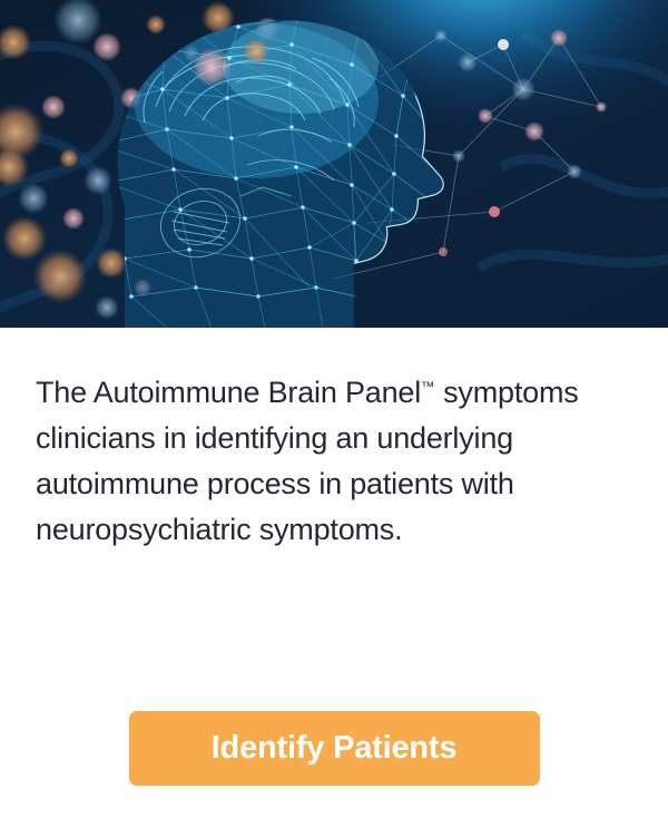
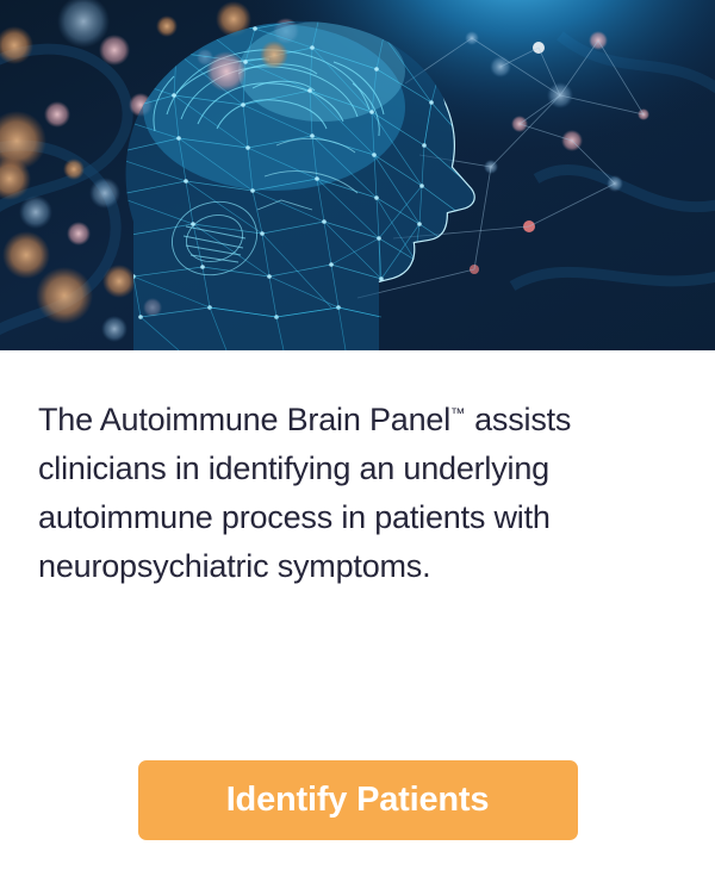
- The Autoimmune Brain Panel™ symptoms clinicians in identifying an underlying autoimmune process in patients with neuropsychiatric symptoms.
+ The Autoimmune Brain Panel™ assists clinicians in identifying an underlying autoimmune process in patients with neuropsychiatric symptoms.
  Identify Patients
